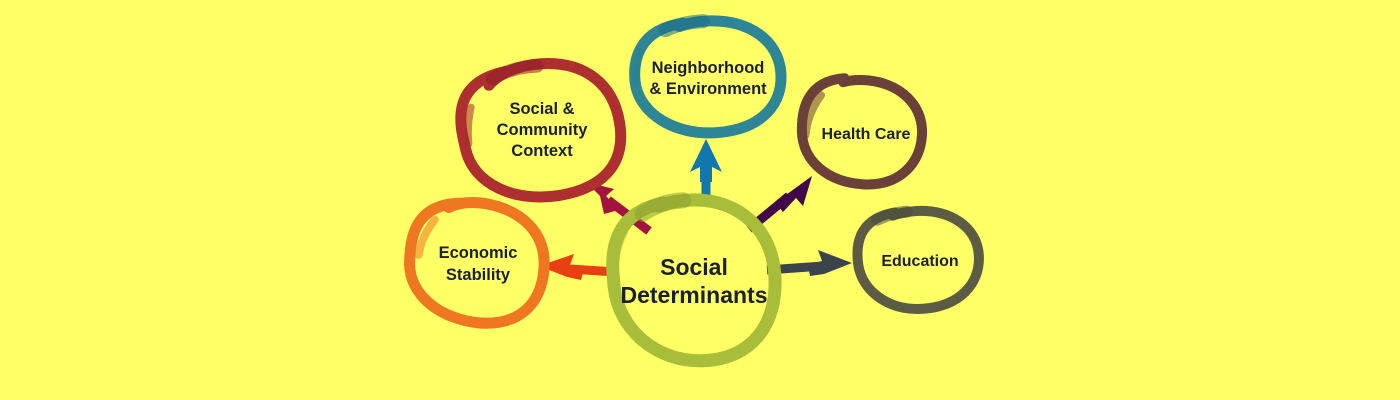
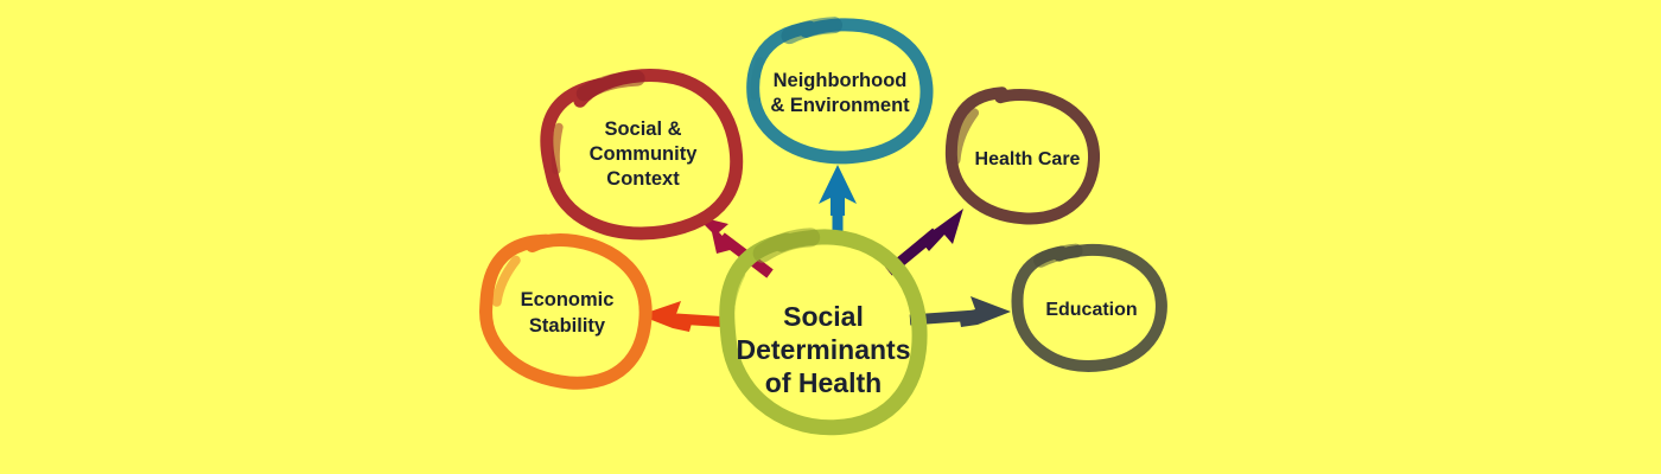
  Social &
  Community
  Context
  Neighborhood
  & Environment
  Health Care
  Education
  Economic
  Stability
  Social
  Determinants
+ of Health
